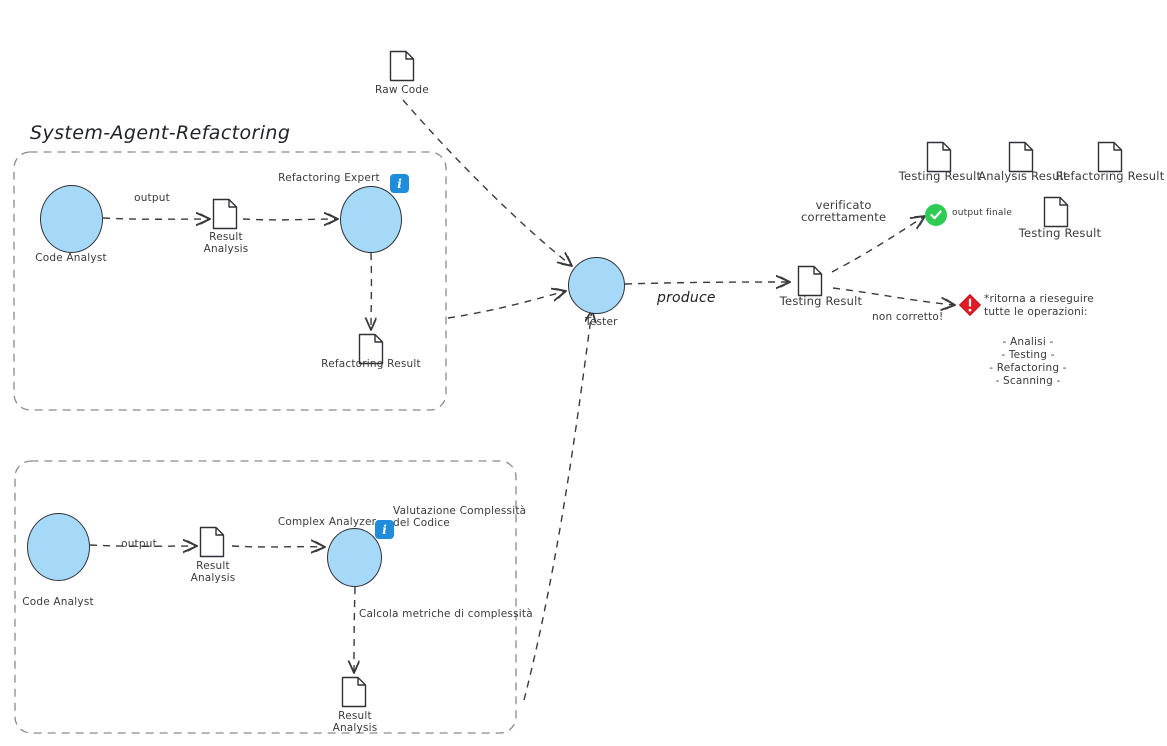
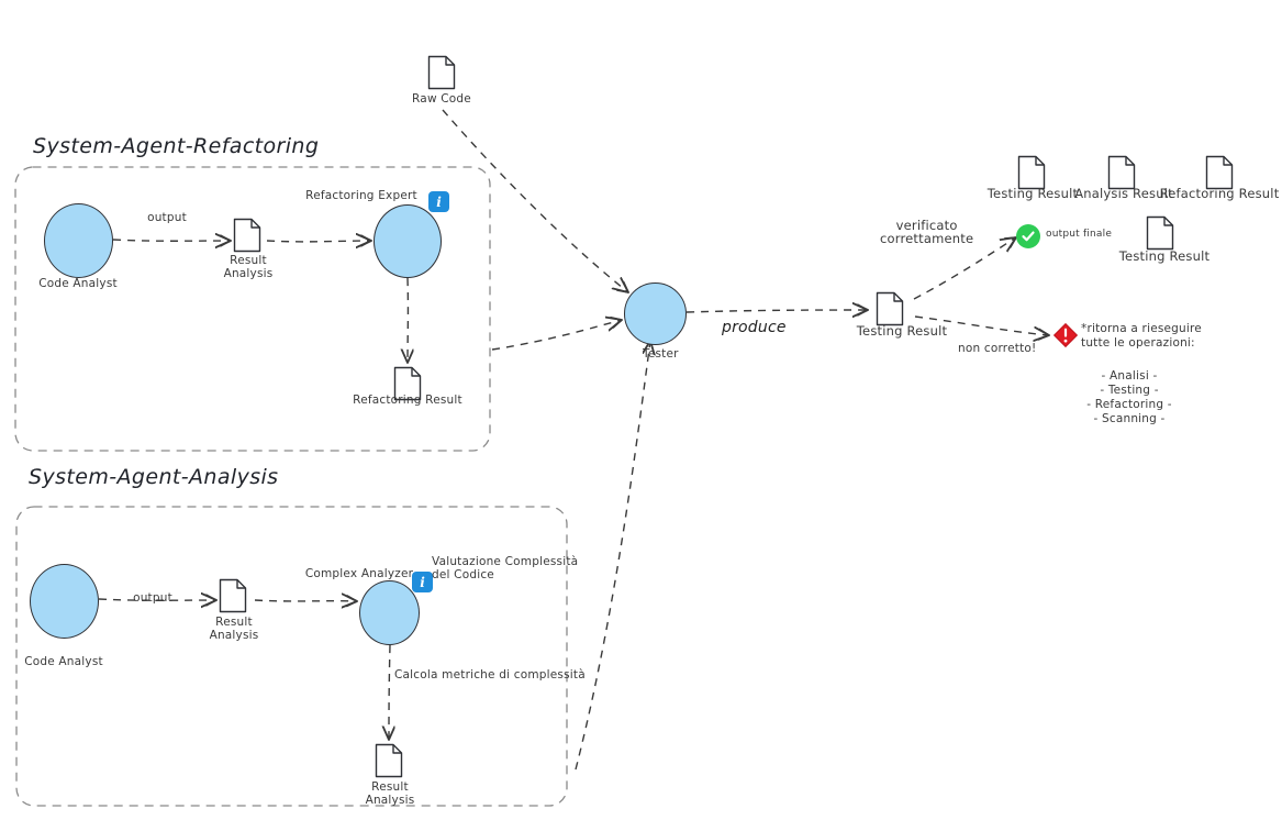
  System-Agent-Refactoring
+ System-Agent-Analysis
  Code Analyst
  output
  Result
  Analysis
  Refactoring Expert
  i
  Refactoring Result
  Code Analyst
  output
  Result
  Analysis
  Complex Analyzer
  i
  Valutazione Complessità
  del Codice
  Calcola metriche di complessità
  Result
  Analysis
  Raw Code
  Tester
  produce
  Testing Result
  verificato
  correttamente
  output finale
  Testing Result
  non corretto!
  *ritorna a rieseguire
  tutte le operazioni:
  - Analisi -
  - Testing -
  - Refactoring -
  - Scanning -
  Testing Result
  Analysis Result
  Refactoring Result
